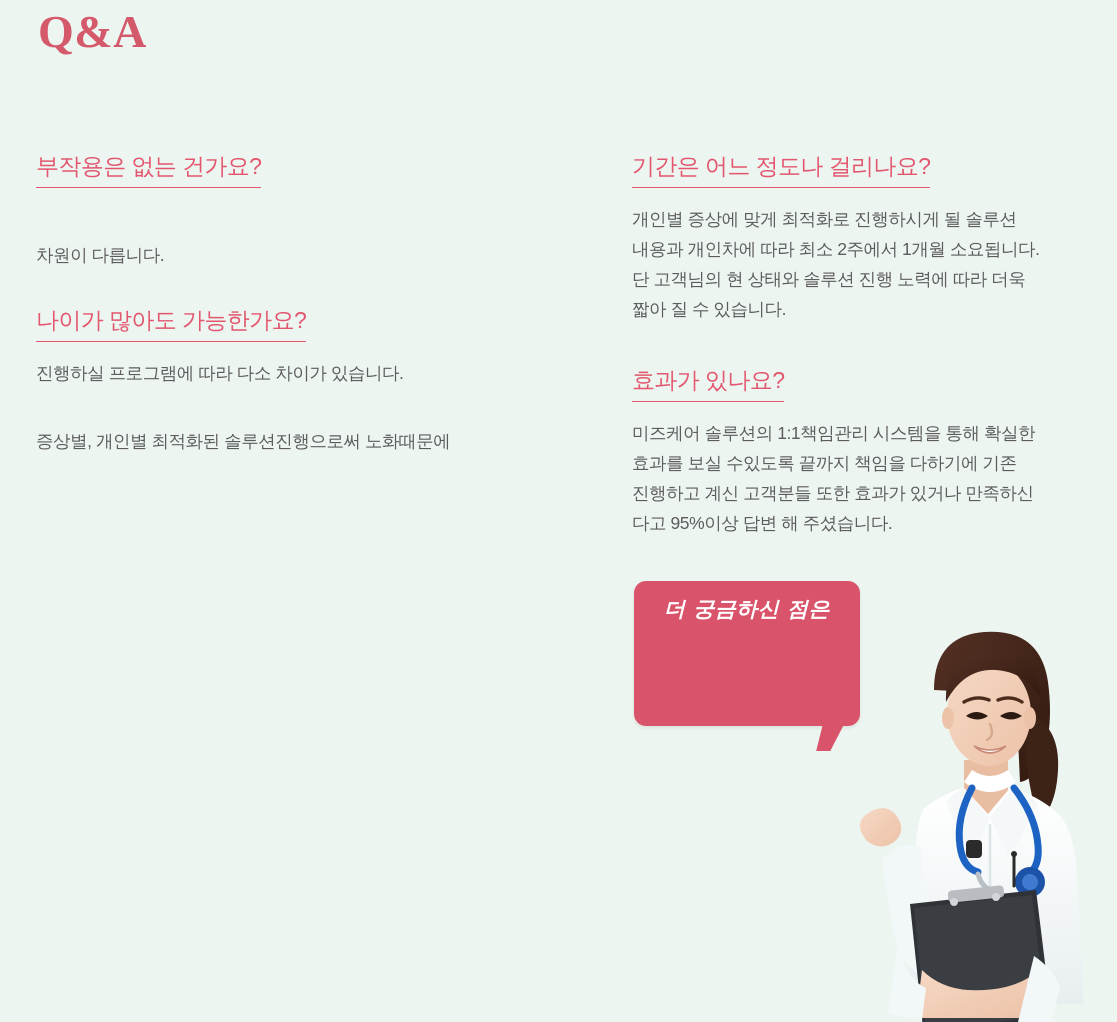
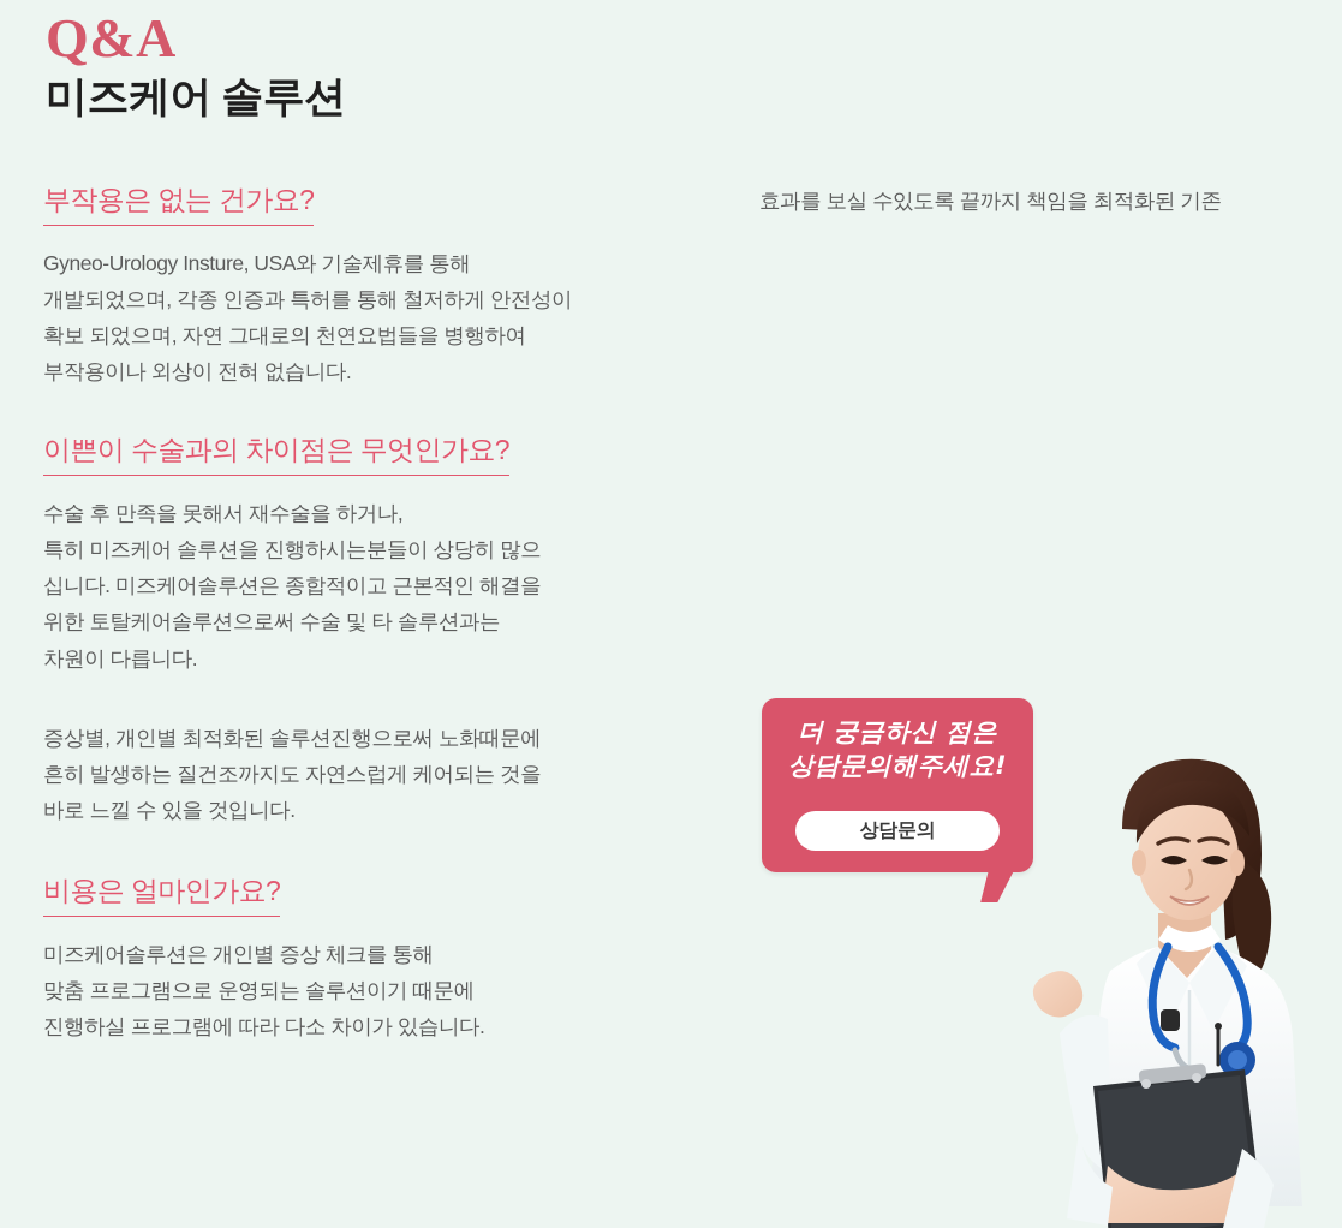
  Q&A
+ 미즈케어 솔루션
  부작용은 없는 건가요?
+ Gyneo-Urology Insture, USA와 기술제휴를 통해
+ 개발되었으며, 각종 인증과 특허를 통해 철저하게 안전성이
+ 확보 되었으며, 자연 그대로의 천연요법들을 병행하여
+ 부작용이나 외상이 전혀 없습니다.
+ 이쁜이 수술과의 차이점은 무엇인가요?
+ 수술 후 만족을 못해서 재수술을 하거나,
+ 특히 미즈케어 솔루션을 진행하시는분들이 상당히 많으
+ 십니다. 미즈케어솔루션은 종합적이고 근본적인 해결을
+ 위한 토탈케어솔루션으로써 수술 및 타 솔루션과는
  차원이 다릅니다.
- 나이가 많아도 가능한가요?
- 진행하실 프로그램에 따라 다소 차이가 있습니다.
+ 증상별, 개인별 최적화된 솔루션진행으로써 노화때문에
+ 흔히 발생하는 질건조까지도 자연스럽게 케어되는 것을
+ 바로 느낄 수 있을 것입니다.
+ 비용은 얼마인가요?
+ 미즈케어솔루션은 개인별 증상 체크를 통해
+ 맞춤 프로그램으로 운영되는 솔루션이기 때문에
- 증상별, 개인별 최적화된 솔루션진행으로써 노화때문에
+ 진행하실 프로그램에 따라 다소 차이가 있습니다.
- 기간은 어느 정도나 걸리나요?
- 개인별 증상에 맞게 최적화로 진행하시게 될 솔루션
- 내용과 개인차에 따라 최소 2주에서 1개월 소요됩니다.
- 단 고객님의 현 상태와 솔루션 진행 노력에 따라 더욱
- 짧아 질 수 있습니다.
- 효과가 있나요?
- 미즈케어 솔루션의 1:1책임관리 시스템을 통해 확실한
- 효과를 보실 수있도록 끝까지 책임을 다하기에 기존
+ 효과를 보실 수있도록 끝까지 책임을 최적화된 기존
- 진행하고 계신 고객분들 또한 효과가 있거나 만족하신
- 다고 95%이상 답변 해 주셨습니다.
  더 궁금하신 점은
+ 상담문의해주세요!
+ 상담문의
